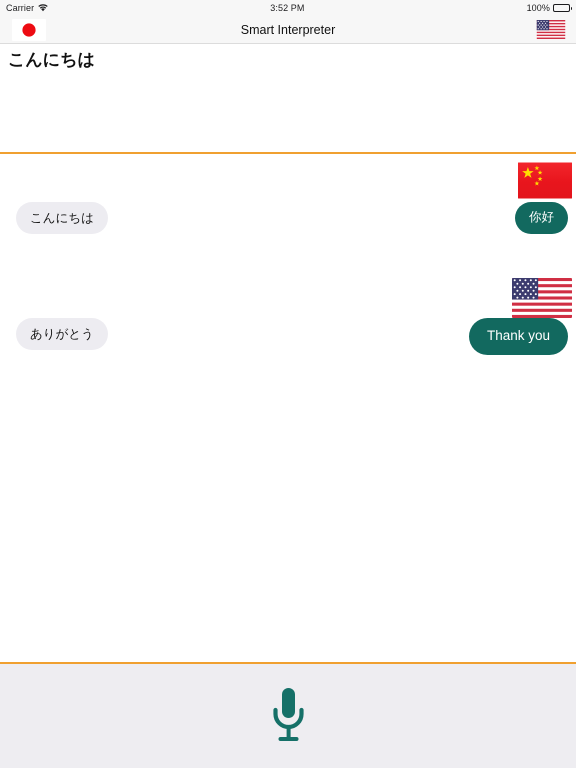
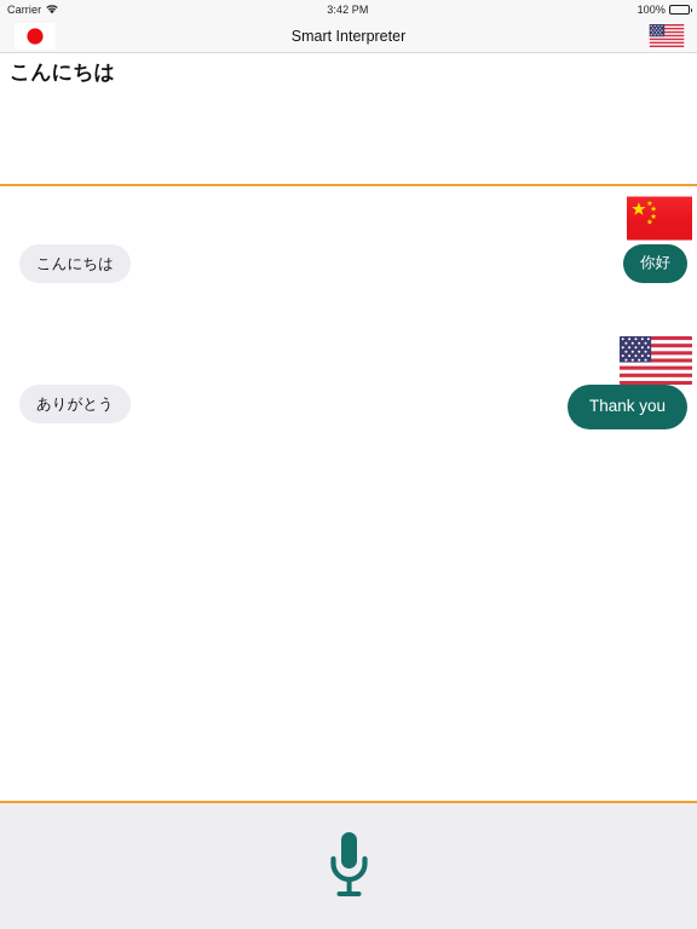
  Carrier
- 3:52 PM
+ 3:42 PM
  100%
  Smart Interpreter
  こんにちは
  こんにちは
  你好
  ありがとう
  Thank you
